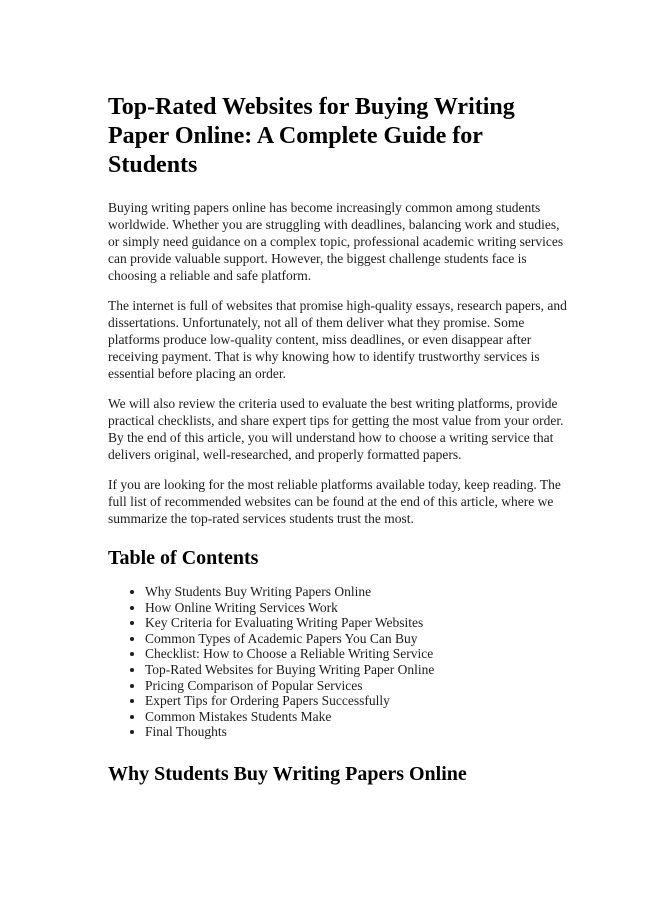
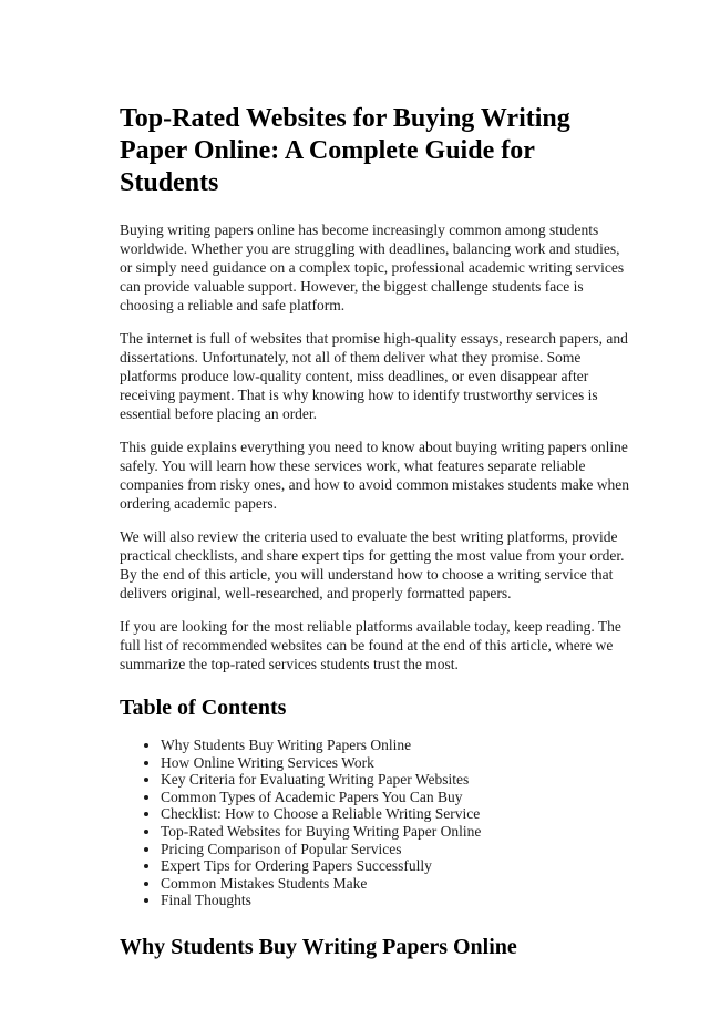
  Top-Rated Websites for Buying Writing Paper Online: A Complete Guide for Students
  Buying writing papers online has become increasingly common among students worldwide. Whether you are struggling with deadlines, balancing work and studies, or simply need guidance on a complex topic, professional academic writing services can provide valuable support. However, the biggest challenge students face is choosing a reliable and safe platform.
  The internet is full of websites that promise high-quality essays, research papers, and dissertations. Unfortunately, not all of them deliver what they promise. Some platforms produce low-quality content, miss deadlines, or even disappear after receiving payment. That is why knowing how to identify trustworthy services is essential before placing an order.
+ This guide explains everything you need to know about buying writing papers online safely. You will learn how these services work, what features separate reliable companies from risky ones, and how to avoid common mistakes students make when ordering academic papers.
  We will also review the criteria used to evaluate the best writing platforms, provide practical checklists, and share expert tips for getting the most value from your order. By the end of this article, you will understand how to choose a writing service that delivers original, well-researched, and properly formatted papers.
  If you are looking for the most reliable platforms available today, keep reading. The full list of recommended websites can be found at the end of this article, where we summarize the top-rated services students trust the most.
  Table of Contents
  Why Students Buy Writing Papers Online
  How Online Writing Services Work
  Key Criteria for Evaluating Writing Paper Websites
  Common Types of Academic Papers You Can Buy
  Checklist: How to Choose a Reliable Writing Service
  Top-Rated Websites for Buying Writing Paper Online
  Pricing Comparison of Popular Services
  Expert Tips for Ordering Papers Successfully
  Common Mistakes Students Make
  Final Thoughts
  Why Students Buy Writing Papers Online
